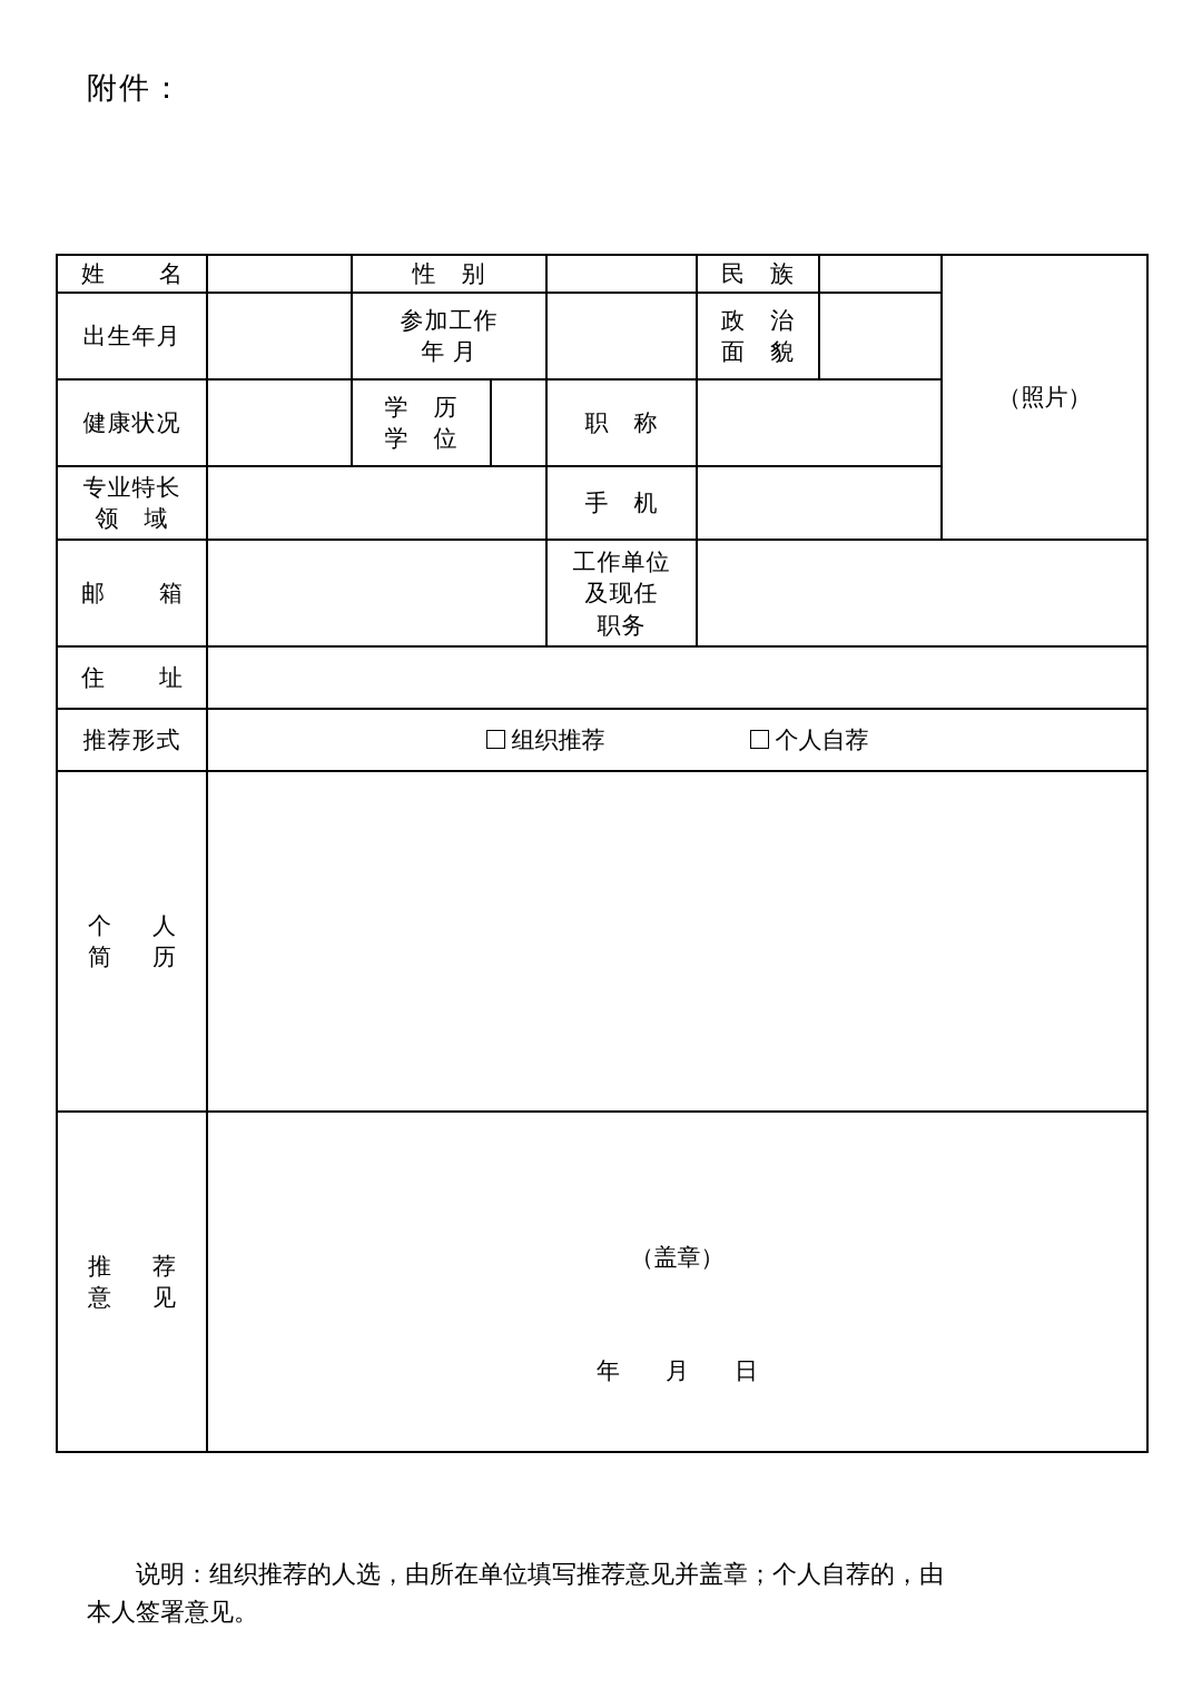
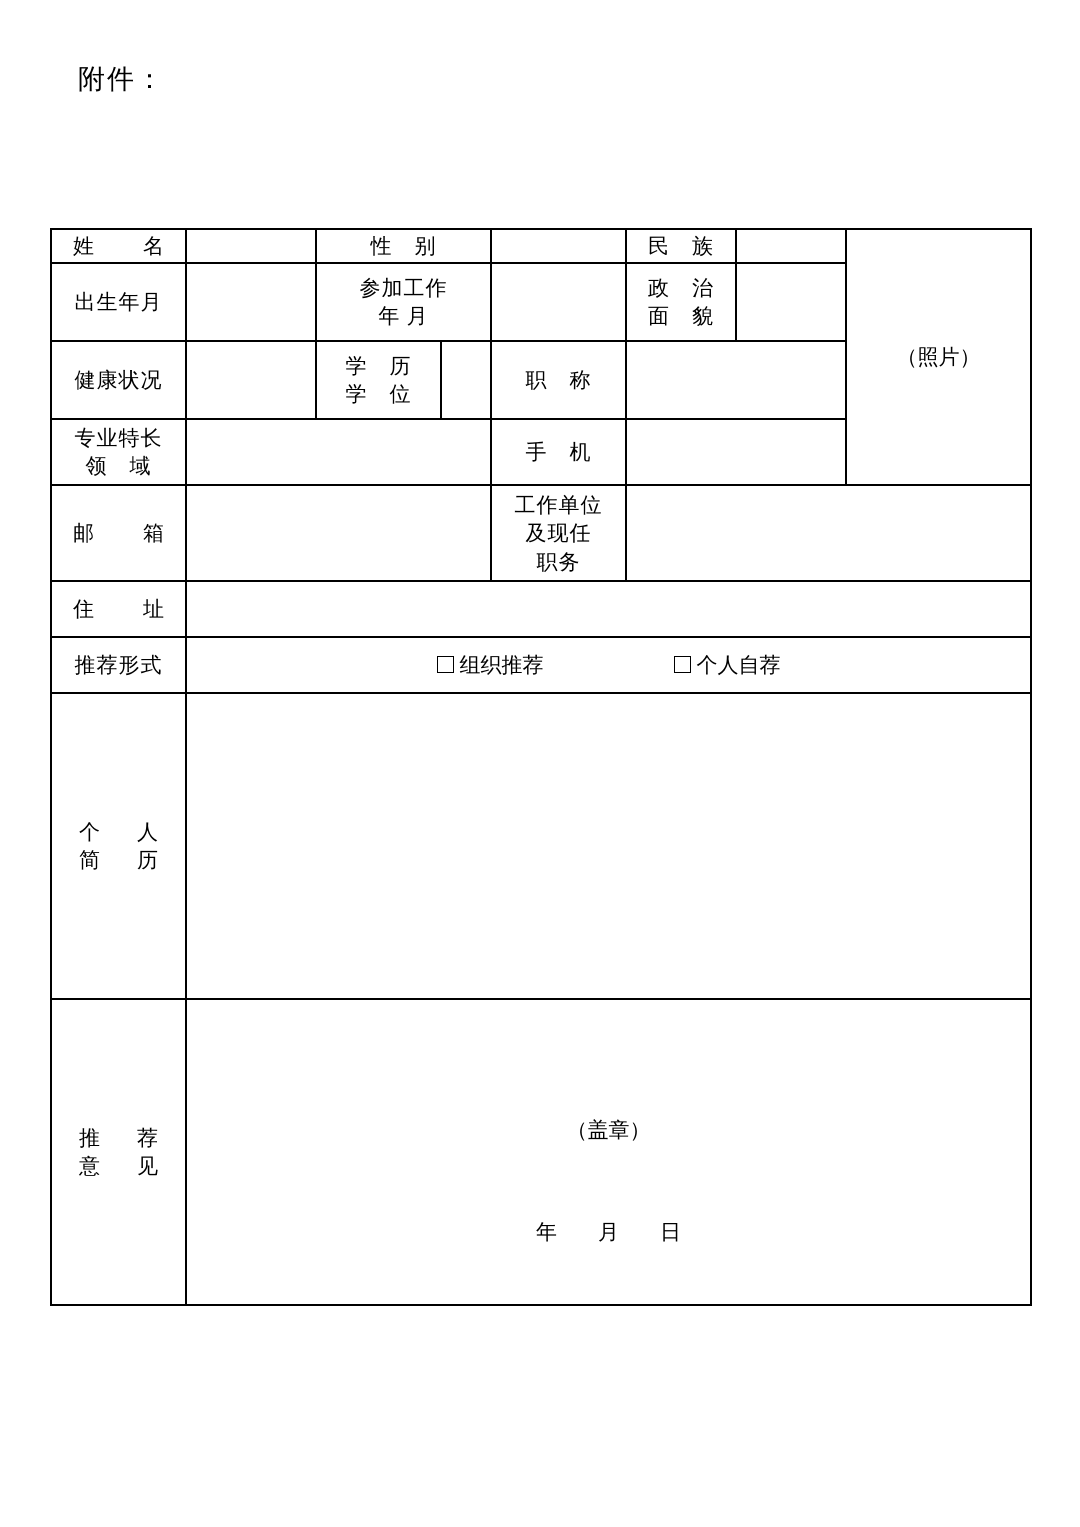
  附件：
  姓 名		性 别		民 族		（照片）
  出生年月		参加工作 年 月		政 治 面 貌
  健康状况		学 历 学 位		职 称
  专业特长 领 域		手 机
  邮 箱		工作单位 及现任 职务
  住 址
  推荐形式	组织推荐 个人自荐
  个 人 简 历
  推 荐 意 见	（盖章） 年 月 日
- 说明：组织推荐的人选，由所在单位填写推荐意见并盖章；个人自荐的，由
- 本人签署意见。
